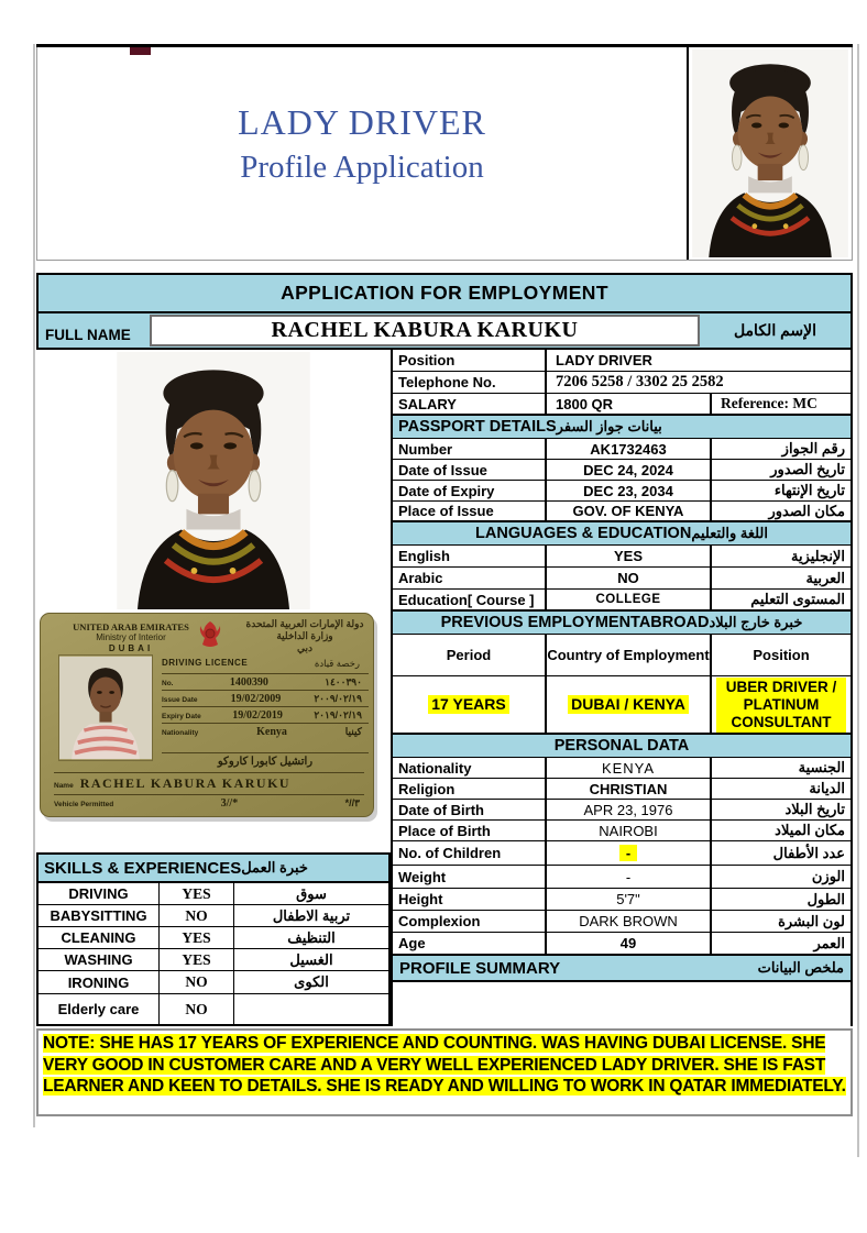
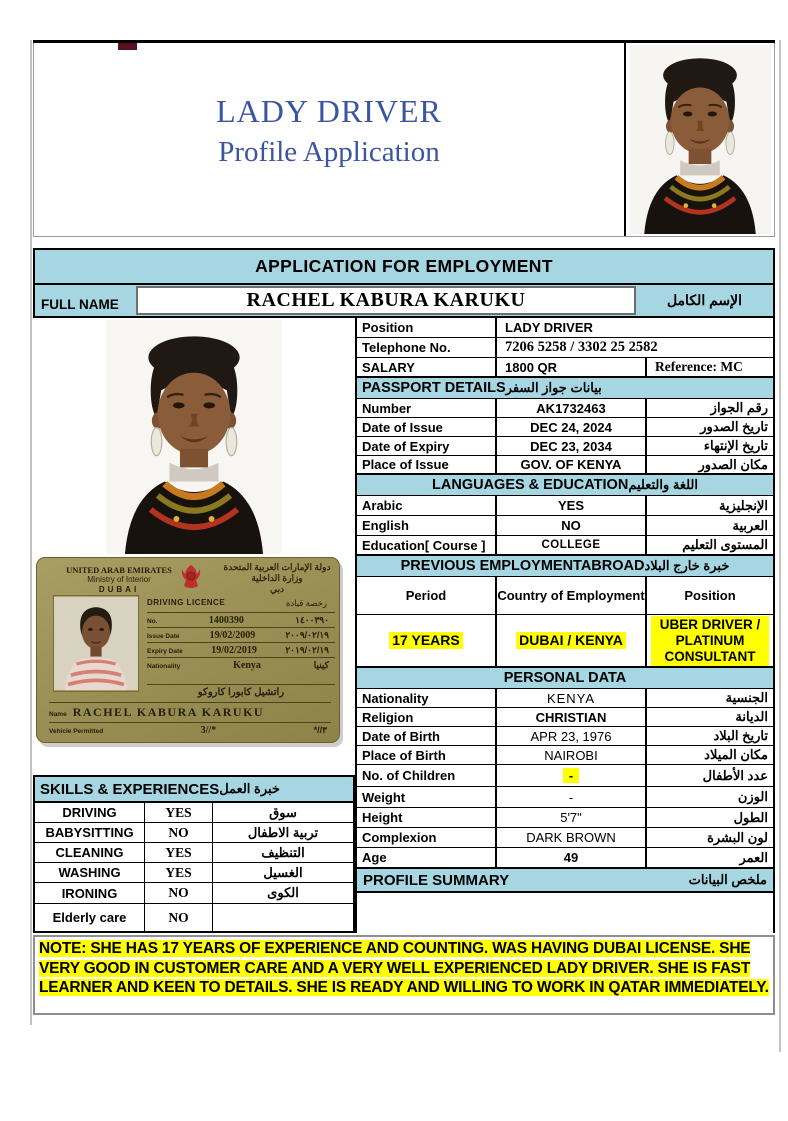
  LADY DRIVER
  Profile Application
  APPLICATION FOR EMPLOYMENT
  FULL NAME
  RACHEL KABURA KARUKU
  الإسم الكامل
  UNITED ARAB EMIRATES
  Ministry of Interior
  DUBAI
  دولة الإمارات العربية المتحدة
  وزارة الداخلية
  دبي
  DRIVING LICENCE
  رخصة قيادة
  1400390
  ١٤٠٠٣٩٠
  19/02/2009
  ٢٠٠٩/٠٢/١٩
  19/02/2019
  ٢٠١٩/٠٢/١٩
  Kenya
  كينيا
  راتشيل كابورا كاروكو
  RACHEL KABURA KARUKU
  3//*
  *//٣
  SKILLS & EXPERIENCES
  خبرة العمل
  DRIVING
  YES
  سوق
  BABYSITTING
  NO
  تربية الاطفال
  CLEANING
  YES
  التنظيف
  WASHING
  YES
  الغسيل
  IRONING
  NO
  الكوى
  Elderly care
  NO
  Position
  LADY DRIVER
  Telephone No.
  7206 5258 / 3302 25 2582
  SALARY
  1800 QR
  Reference: MC
  PASSPORT DETAILS
  بيانات جواز السفر
  Number
  AK1732463
  رقم الجواز
  Date of Issue
  DEC 24, 2024
  تاريخ الصدور
  Date of Expiry
  DEC 23, 2034
  تاريخ الإنتهاء
  Place of Issue
  GOV. OF KENYA
  مكان الصدور
  LANGUAGES & EDUCATION
  اللغة والتعليم
- English
+ Arabic
  YES
  الإنجليزية
- Arabic
+ English
  NO
  العربية
  Education[ Course ]
  COLLEGE
  المستوى التعليم
  PREVIOUS EMPLOYMENTABROAD
  خبرة خارج البلاد
  Period
  Country of Employment
  Position
  17 YEARS
  DUBAI / KENYA
  UBER DRIVER / PLATINUM CONSULTANT
  PERSONAL DATA
  Nationality
  KENYA
  الجنسية
  Religion
  CHRISTIAN
  الديانة
  Date of Birth
  APR 23, 1976
  تاريخ البلاد
  Place of Birth
  NAIROBI
  مكان الميلاد
  No. of Children
  -
  عدد الأطفال
  Weight
  -
  الوزن
  Height
  5'7"
  الطول
  Complexion
  DARK BROWN
  لون البشرة
  Age
  49
  العمر
  PROFILE SUMMARY
  ملخص البيانات
  NOTE: SHE HAS 17 YEARS OF EXPERIENCE AND COUNTING. WAS HAVING DUBAI LICENSE. SHE VERY GOOD IN CUSTOMER CARE AND A VERY WELL EXPERIENCED LADY DRIVER. SHE IS FAST LEARNER AND KEEN TO DETAILS. SHE IS READY AND WILLING TO WORK IN QATAR IMMEDIATELY.
